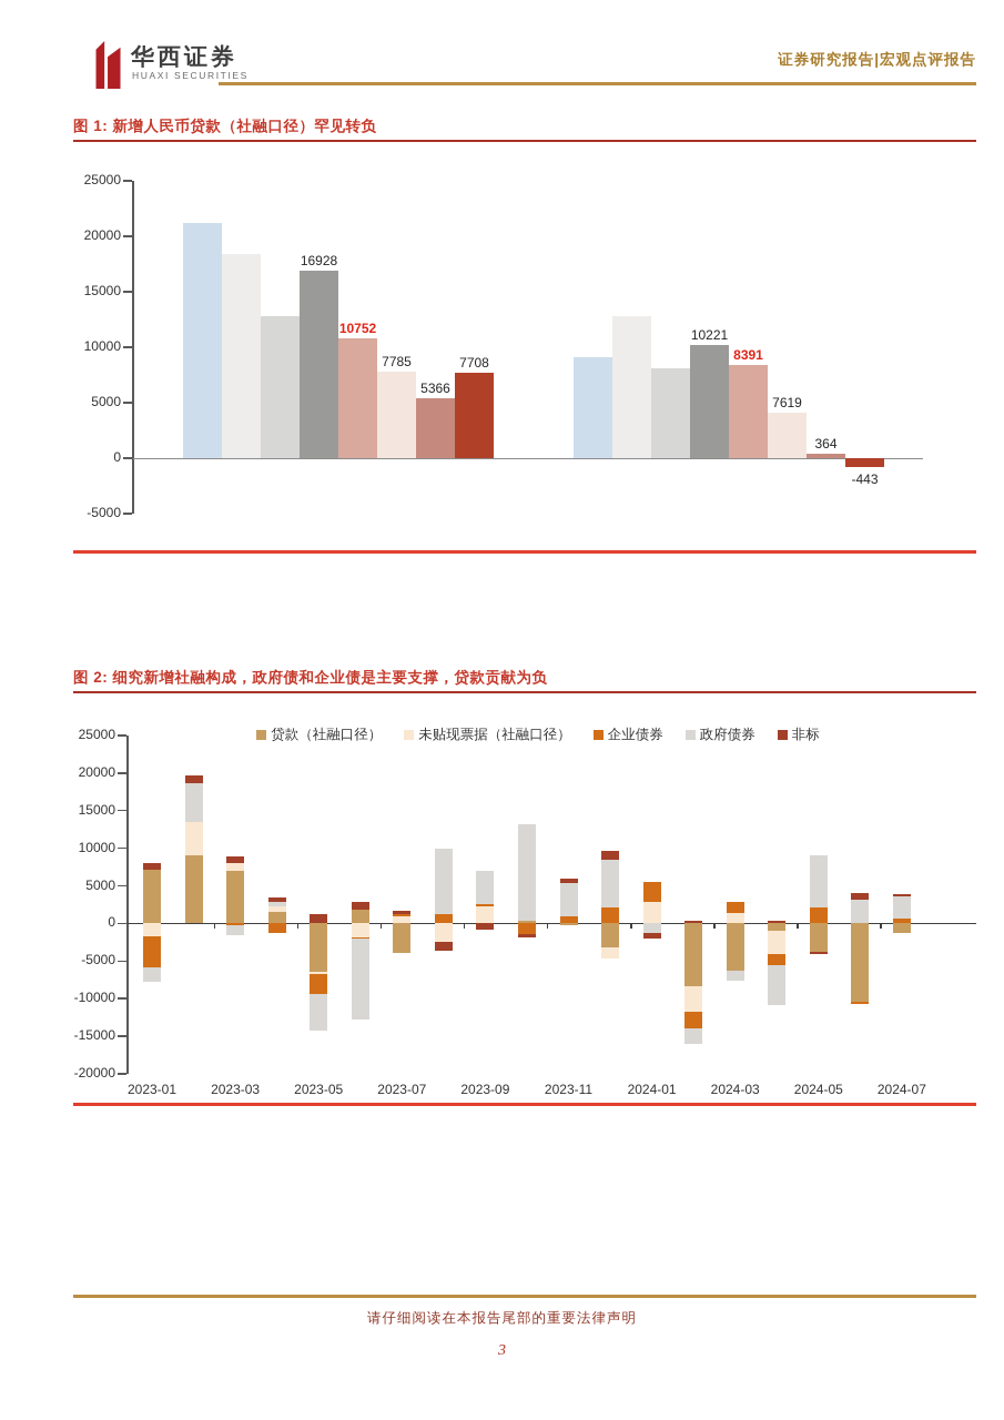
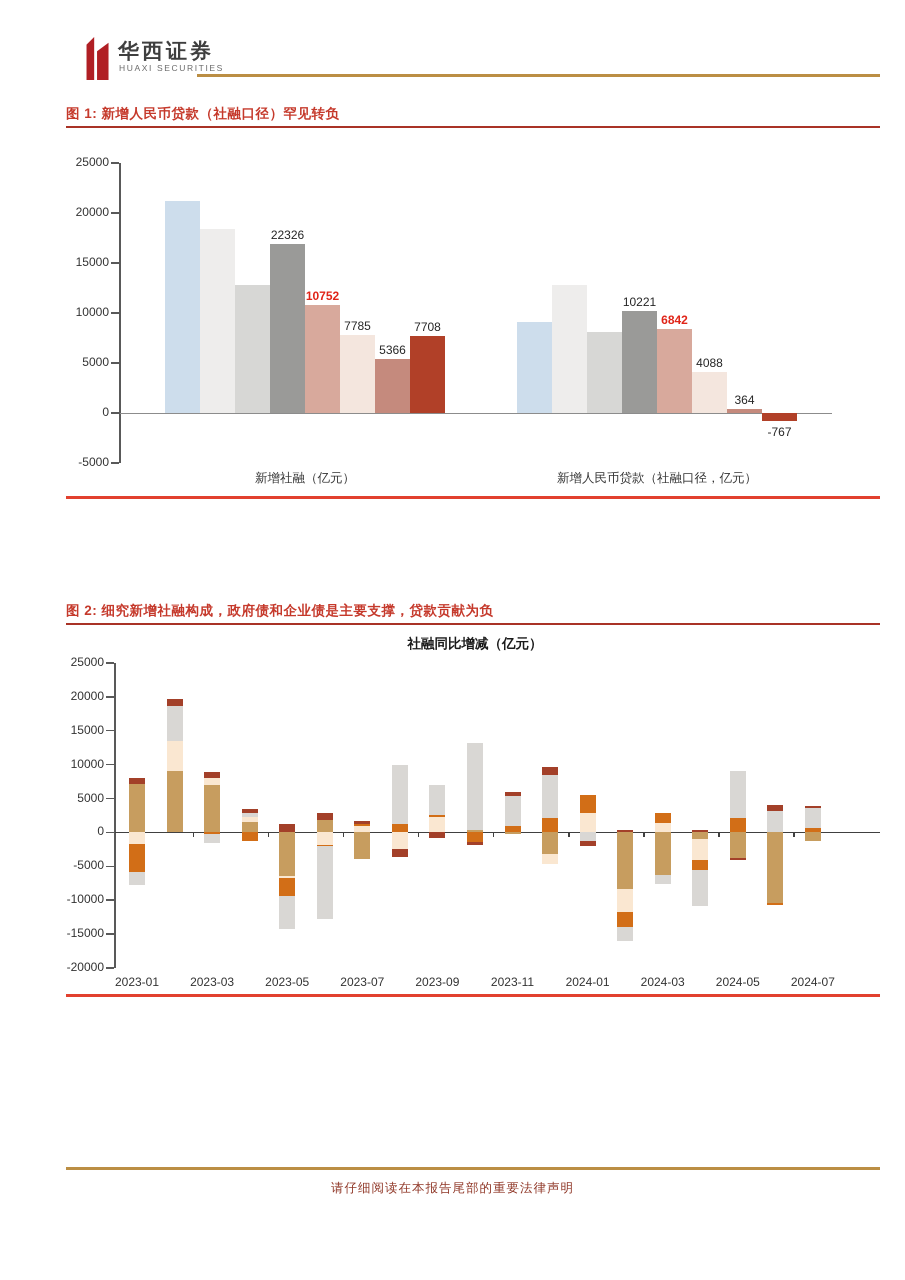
  华西证券
  HUAXI SECURITIES
- 证券研究报告|宏观点评报告
  图 1: 新增人民币贷款（社融口径）罕见转负
  图 2: 细究新增社融构成，政府债和企业债是主要支撑，贷款贡献为负
+ 社融同比增减（亿元）
  请仔细阅读在本报告尾部的重要法律声明
- 3
  25000
  20000
  15000
  10000
  5000
  0
  -5000
+ 新增社融（亿元）
+ 新增人民币贷款（社融口径，亿元）
- 16928
+ 22326
  10221
  10752
- 8391
+ 6842
  7785
- 7619
+ 4088
  5366
  364
  7708
- -443
+ -767
- 贷款（社融口径）
- 未贴现票据（社融口径）
- 企业债券
- 政府债券
- 非标
  25000
  20000
  15000
  10000
  5000
  0
  -5000
  -10000
  -15000
  -20000
  2023-01
  2023-03
  2023-05
  2023-07
  2023-09
  2023-11
  2024-01
  2024-03
  2024-05
  2024-07
